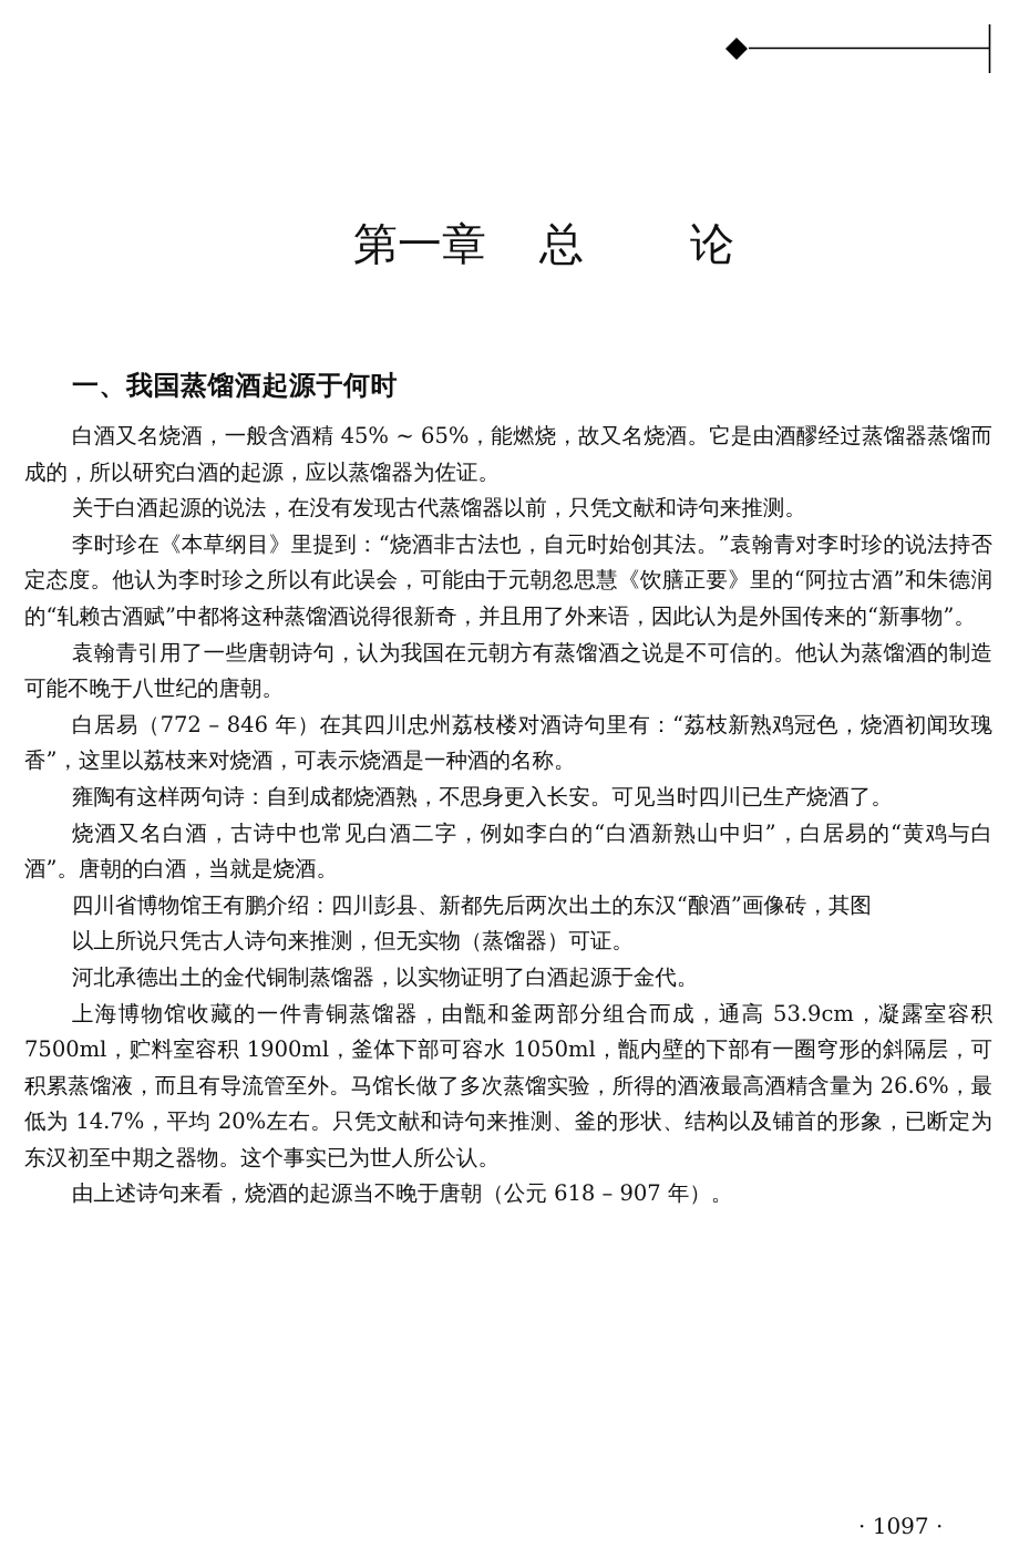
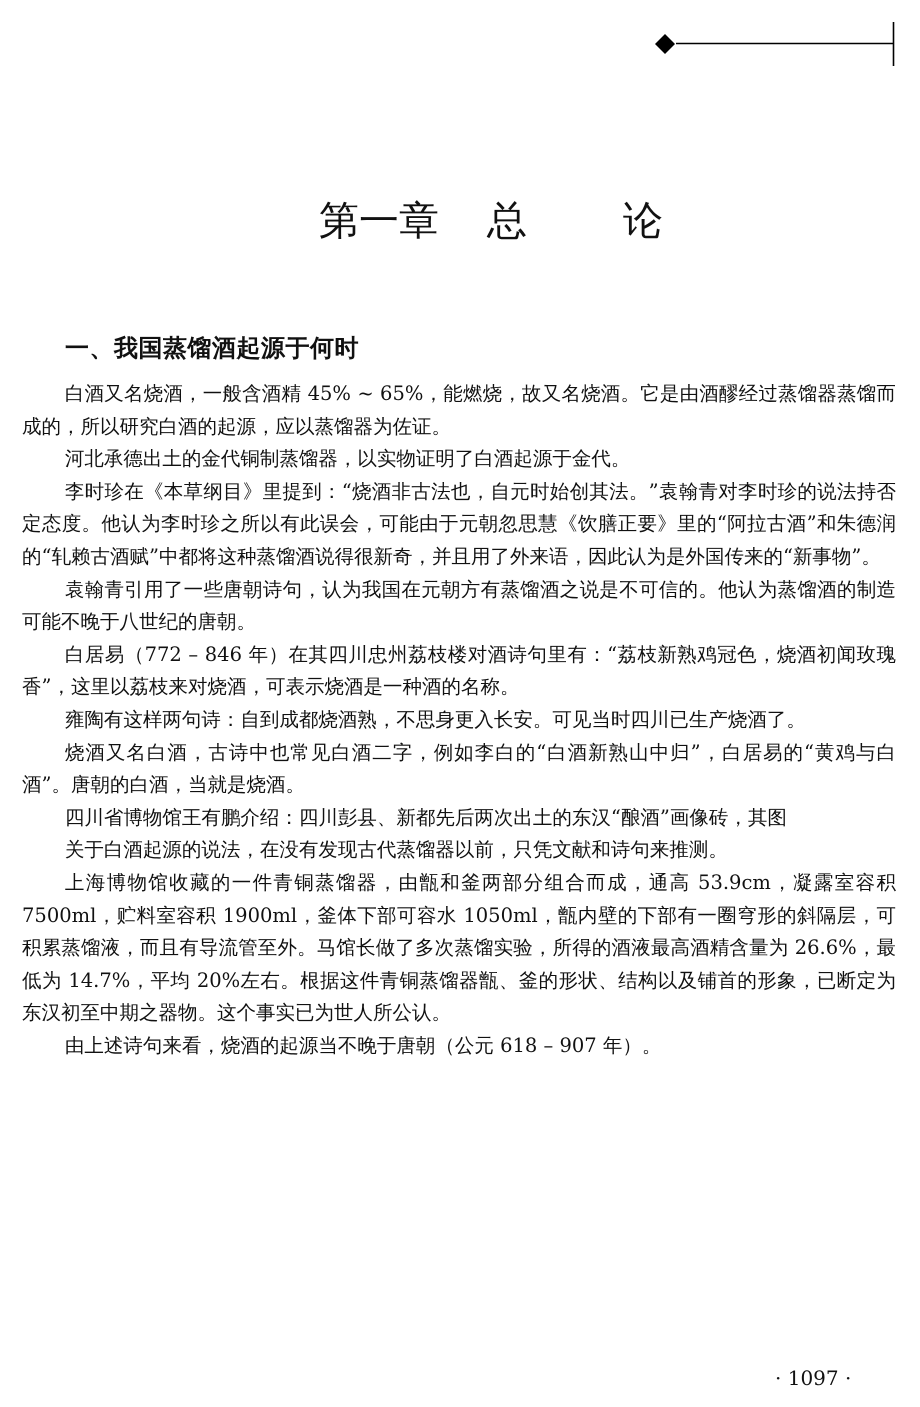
  第一章 总 论
  一、我国蒸馏酒起源于何时
  白酒又名烧酒，一般含酒精 45% ~ 65%，能燃烧，故又名烧酒。它是由酒醪经过蒸馏器蒸馏而成的，所以研究白酒的起源，应以蒸馏器为佐证。
- 关于白酒起源的说法，在没有发现古代蒸馏器以前，只凭文献和诗句来推测。
+ 河北承德出土的金代铜制蒸馏器，以实物证明了白酒起源于金代。
  李时珍在《本草纲目》里提到：“烧酒非古法也，自元时始创其法。”袁翰青对李时珍的说法持否定态度。他认为李时珍之所以有此误会，可能由于元朝忽思慧《饮膳正要》里的“阿拉古酒”和朱德润的“轧赖古酒赋”中都将这种蒸馏酒说得很新奇，并且用了外来语，因此认为是外国传来的“新事物”。
  袁翰青引用了一些唐朝诗句，认为我国在元朝方有蒸馏酒之说是不可信的。他认为蒸馏酒的制造可能不晚于八世纪的唐朝。
  白居易（772 – 846 年）在其四川忠州荔枝楼对酒诗句里有：“荔枝新熟鸡冠色，烧酒初闻玫瑰香”，这里以荔枝来对烧酒，可表示烧酒是一种酒的名称。
  雍陶有这样两句诗：自到成都烧酒熟，不思身更入长安。可见当时四川已生产烧酒了。
  烧酒又名白酒，古诗中也常见白酒二字，例如李白的“白酒新熟山中归”，白居易的“黄鸡与白酒”。唐朝的白酒，当就是烧酒。
  四川省博物馆王有鹏介绍：四川彭县、新都先后两次出土的东汉“酿酒”画像砖，其图
- 以上所说只凭古人诗句来推测，但无实物（蒸馏器）可证。
- 河北承德出土的金代铜制蒸馏器，以实物证明了白酒起源于金代。
+ 关于白酒起源的说法，在没有发现古代蒸馏器以前，只凭文献和诗句来推测。
- 上海博物馆收藏的一件青铜蒸馏器，由甑和釜两部分组合而成，通高 53.9cm，凝露室容积 7500ml，贮料室容积 1900ml，釜体下部可容水 1050ml，甑内壁的下部有一圈穹形的斜隔层，可积累蒸馏液，而且有导流管至外。马馆长做了多次蒸馏实验，所得的酒液最高酒精含量为 26.6%，最低为 14.7%，平均 20%左右。只凭文献和诗句来推测、釜的形状、结构以及铺首的形象，已断定为东汉初至中期之器物。这个事实已为世人所公认。
+ 上海博物馆收藏的一件青铜蒸馏器，由甑和釜两部分组合而成，通高 53.9cm，凝露室容积 7500ml，贮料室容积 1900ml，釜体下部可容水 1050ml，甑内壁的下部有一圈穹形的斜隔层，可积累蒸馏液，而且有导流管至外。马馆长做了多次蒸馏实验，所得的酒液最高酒精含量为 26.6%，最低为 14.7%，平均 20%左右。根据这件青铜蒸馏器甑、釜的形状、结构以及铺首的形象，已断定为东汉初至中期之器物。这个事实已为世人所公认。
  由上述诗句来看，烧酒的起源当不晚于唐朝（公元 618 – 907 年）。
  · 1097 ·
